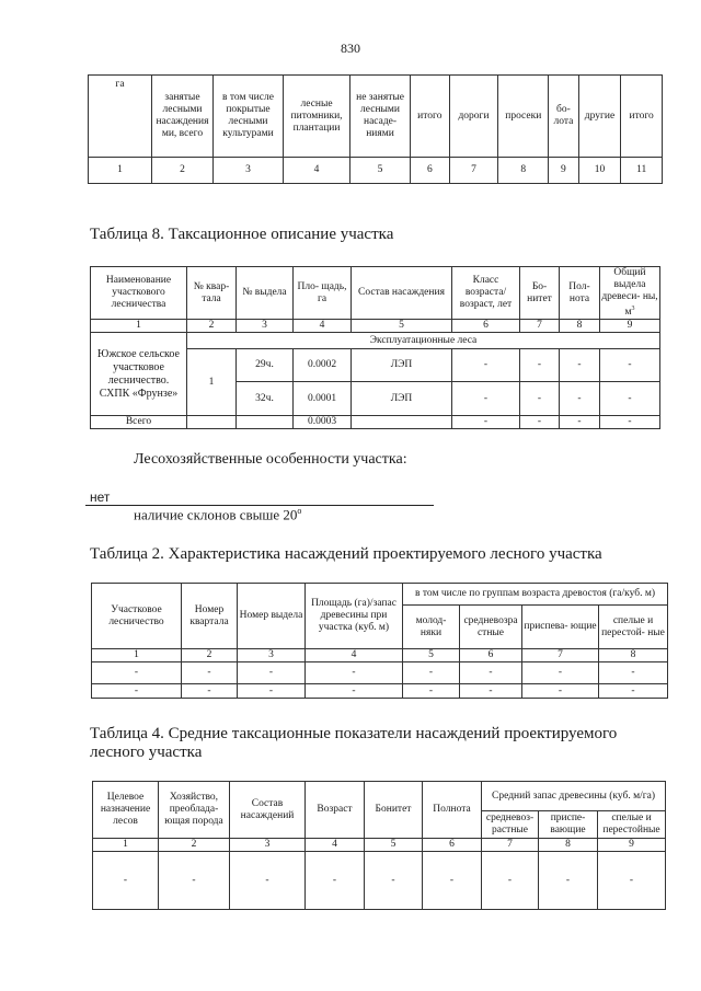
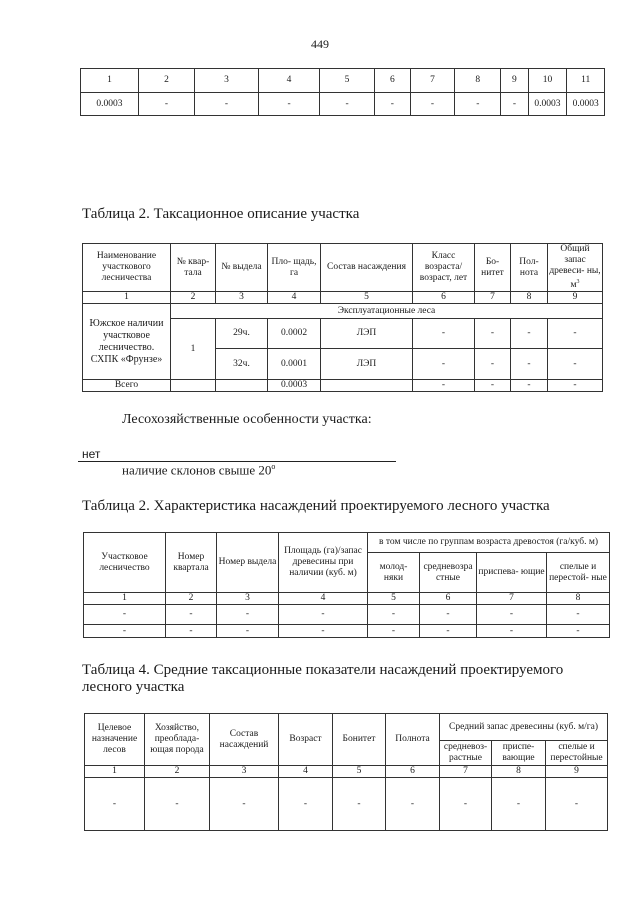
- 830
+ 449
- га	занятые лесными насаждения ми, всего	в том числе покрытые лесными культурами	лесные питомники, плантации	не занятые лесными насаде- ниями	итого	дороги	просеки	бо- лота	другие	итого
  1	2	3	4	5	6	7	8	9	10	11
+ 0.0003	-	-	-	-	-	-	-	-	0.0003	0.0003
- Таблица 8. Таксационное описание участка
+ Таблица 2. Таксационное описание участка
- Наименование участкового лесничества	№ квар- тала	№ выдела	Пло- щадь, га	Состав насаждения	Класс возраста/ возраст, лет	Бо- нитет	Пол- нота	Общий выдела древеси- ны, м
+ Наименование участкового лесничества	№ квар- тала	№ выдела	Пло- щадь, га	Состав насаждения	Класс возраста/ возраст, лет	Бо- нитет	Пол- нота	Общий запас древеси- ны, м
  1	2	3	4	5	6	7	8	9
- Южское сельское участковое лесничество. СХПК «Фрунзе»	Эксплуатационные леса
+ Южское наличии участковое лесничество. СХПК «Фрунзе»	Эксплуатационные леса
  1	29ч.	0.0002	ЛЭП	-	-	-	-
  32ч.	0.0001	ЛЭП	-	-	-	-
  Всего			0.0003		-	-	-	-
  Лесохозяйственные особенности участка:
  нет
  наличие склонов свыше 20о
  Таблица 2. Характеристика насаждений проектируемого лесного участка
- Участковое лесничество	Номер квартала	Номер выдела	Площадь (га)/запас древесины при участка (куб. м)	в том числе по группам возраста древостоя (га/куб. м)
+ Участковое лесничество	Номер квартала	Номер выдела	Площадь (га)/запас древесины при наличии (куб. м)	в том числе по группам возраста древостоя (га/куб. м)
  молод- няки	средневозра стные	приспева- ющие	спелые и перестой- ные
  1	2	3	4	5	6	7	8
  -	-	-	-	-	-	-	-
  -	-	-	-	-	-	-	-
  Таблица 4. Средние таксационные показатели насаждений проектируемого
  лесного участка
  Целевое назначение лесов	Хозяйство, преоблада- ющая порода	Состав насаждений	Возраст	Бонитет	Полнота	Средний запас древесины (куб. м/га)
  средневоз- растные	приспе- вающие	спелые и перестойные
  1	2	3	4	5	6	7	8	9
  -	-	-	-	-	-	-	-	-
